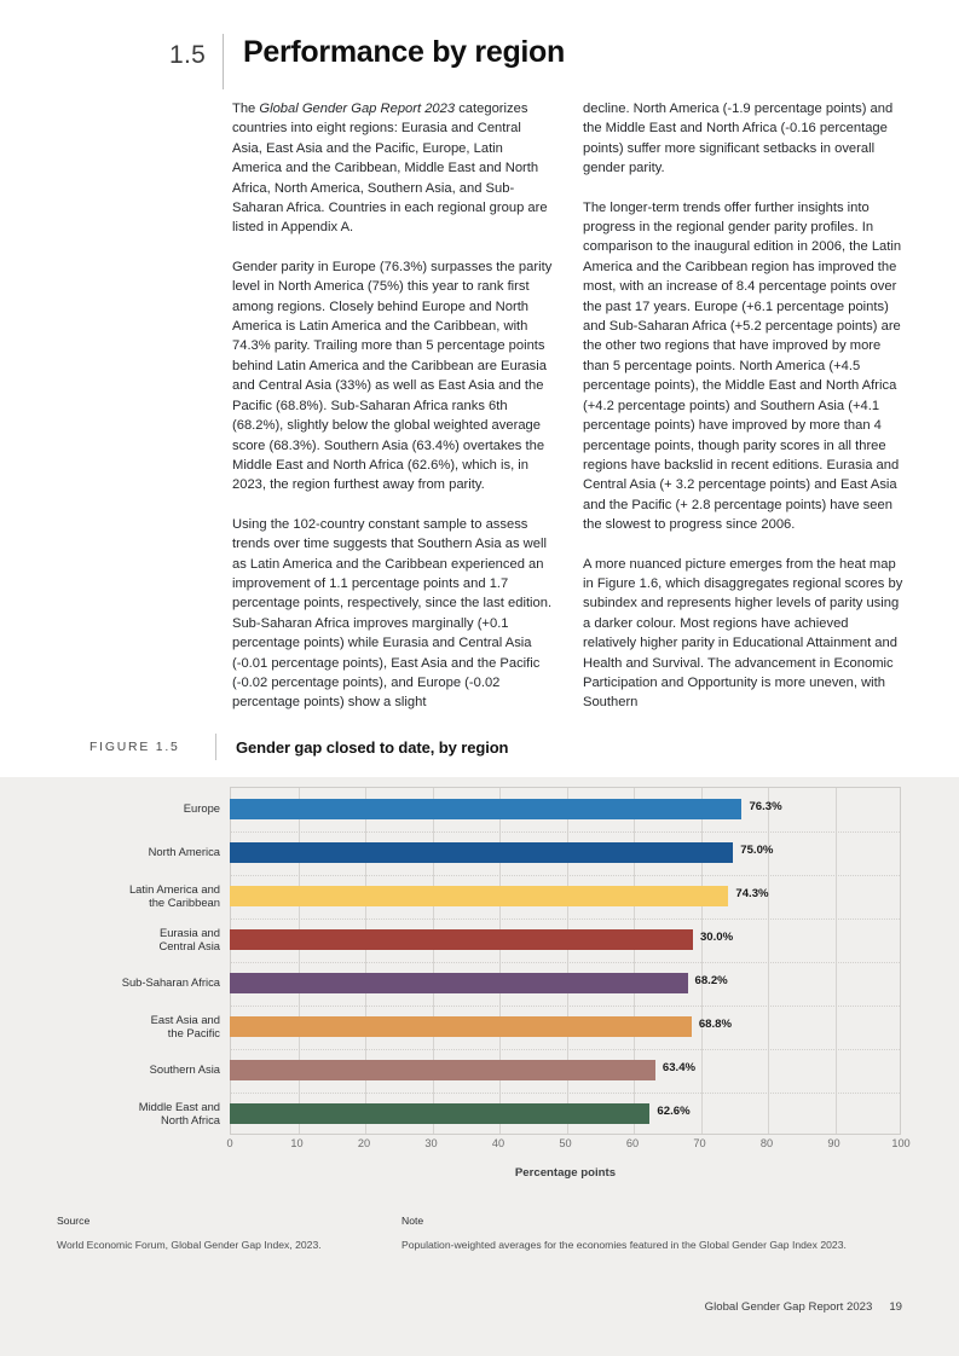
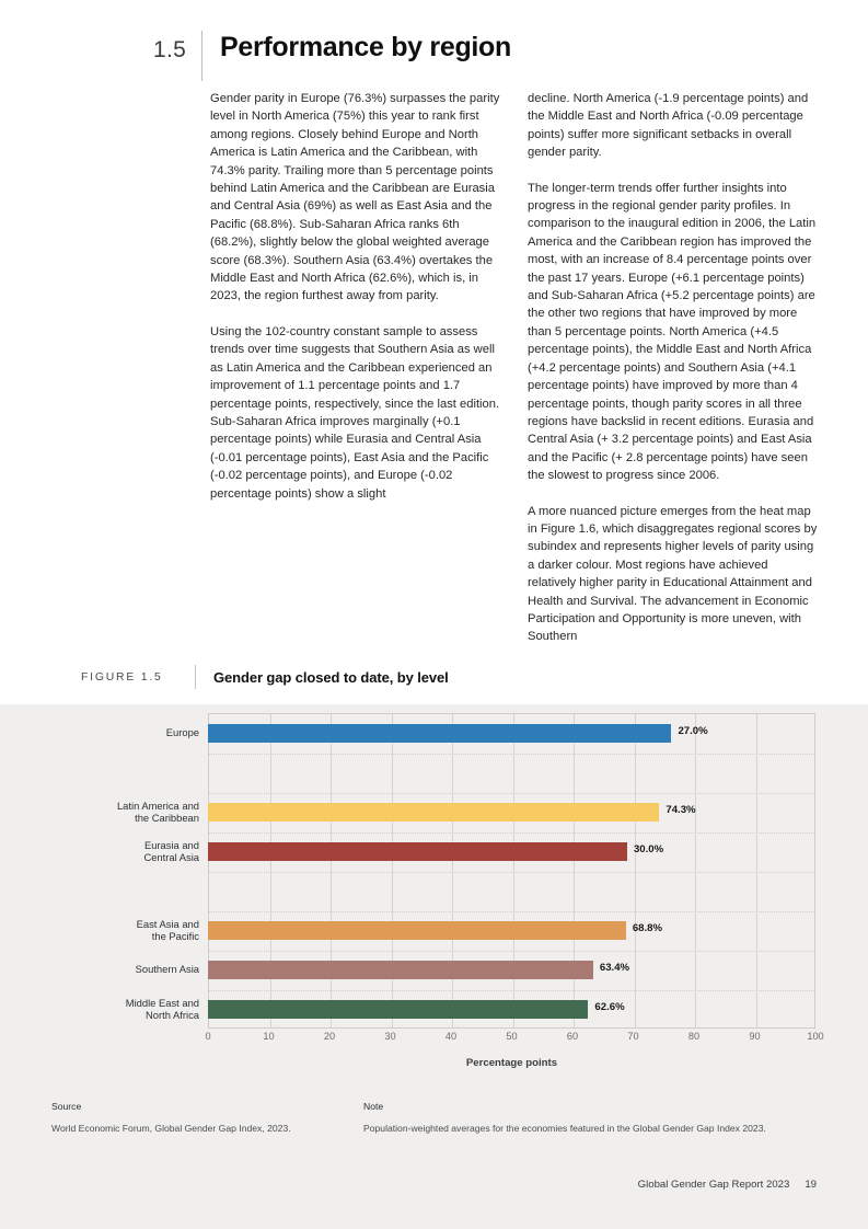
  1.5
  Performance by region
- The Global Gender Gap Report 2023 categorizes countries into eight regions: Eurasia and Central Asia, East Asia and the Pacific, Europe, Latin America and the Caribbean, Middle East and North Africa, North America, Southern Asia, and Sub-Saharan Africa. Countries in each regional group are listed in Appendix A.
- Gender parity in Europe (76.3%) surpasses the parity level in North America (75%) this year to rank first among regions. Closely behind Europe and North America is Latin America and the Caribbean, with 74.3% parity. Trailing more than 5 percentage points behind Latin America and the Caribbean are Eurasia and Central Asia (33%) as well as East Asia and the Pacific (68.8%). Sub-Saharan Africa ranks 6th (68.2%), slightly below the global weighted average score (68.3%). Southern Asia (63.4%) overtakes the Middle East and North Africa (62.6%), which is, in 2023, the region furthest away from parity.
+ Gender parity in Europe (76.3%) surpasses the parity level in North America (75%) this year to rank first among regions. Closely behind Europe and North America is Latin America and the Caribbean, with 74.3% parity. Trailing more than 5 percentage points behind Latin America and the Caribbean are Eurasia and Central Asia (69%) as well as East Asia and the Pacific (68.8%). Sub-Saharan Africa ranks 6th (68.2%), slightly below the global weighted average score (68.3%). Southern Asia (63.4%) overtakes the Middle East and North Africa (62.6%), which is, in 2023, the region furthest away from parity.
  Using the 102-country constant sample to assess trends over time suggests that Southern Asia as well as Latin America and the Caribbean experienced an improvement of 1.1 percentage points and 1.7 percentage points, respectively, since the last edition. Sub-Saharan Africa improves marginally (+0.1 percentage points) while Eurasia and Central Asia (-0.01 percentage points), East Asia and the Pacific (-0.02 percentage points), and Europe (-0.02 percentage points) show a slight
- decline. North America (-1.9 percentage points) and the Middle East and North Africa (-0.16 percentage points) suffer more significant setbacks in overall gender parity.
+ decline. North America (-1.9 percentage points) and the Middle East and North Africa (-0.09 percentage points) suffer more significant setbacks in overall gender parity.
  The longer-term trends offer further insights into progress in the regional gender parity profiles. In comparison to the inaugural edition in 2006, the Latin America and the Caribbean region has improved the most, with an increase of 8.4 percentage points over the past 17 years. Europe (+6.1 percentage points) and Sub-Saharan Africa (+5.2 percentage points) are the other two regions that have improved by more than 5 percentage points. North America (+4.5 percentage points), the Middle East and North Africa (+4.2 percentage points) and Southern Asia (+4.1 percentage points) have improved by more than 4 percentage points, though parity scores in all three regions have backslid in recent editions. Eurasia and Central Asia (+ 3.2 percentage points) and East Asia and the Pacific (+ 2.8 percentage points) have seen the slowest to progress since 2006.
  A more nuanced picture emerges from the heat map in Figure 1.6, which disaggregates regional scores by subindex and represents higher levels of parity using a darker colour. Most regions have achieved relatively higher parity in Educational Attainment and Health and Survival. The advancement in Economic Participation and Opportunity is more uneven, with Southern
  FIGURE 1.5
- Gender gap closed to date, by region
+ Gender gap closed to date, by level
  Europe
- 76.3%
+ 27.0%
- North America
- 75.0%
  Latin America and
  the Caribbean
  74.3%
  Eurasia and
  Central Asia
  30.0%
- Sub-Saharan Africa
- 68.2%
  East Asia and
  the Pacific
  68.8%
  Southern Asia
  63.4%
  Middle East and
  North Africa
  62.6%
  0
  10
  20
  30
  40
  50
  60
  70
  80
  90
  100
  Percentage points
  Source
  World Economic Forum, Global Gender Gap Index, 2023.
  Note
  Population-weighted averages for the economies featured in the Global Gender Gap Index 2023.
  Global Gender Gap Report 2023 19
